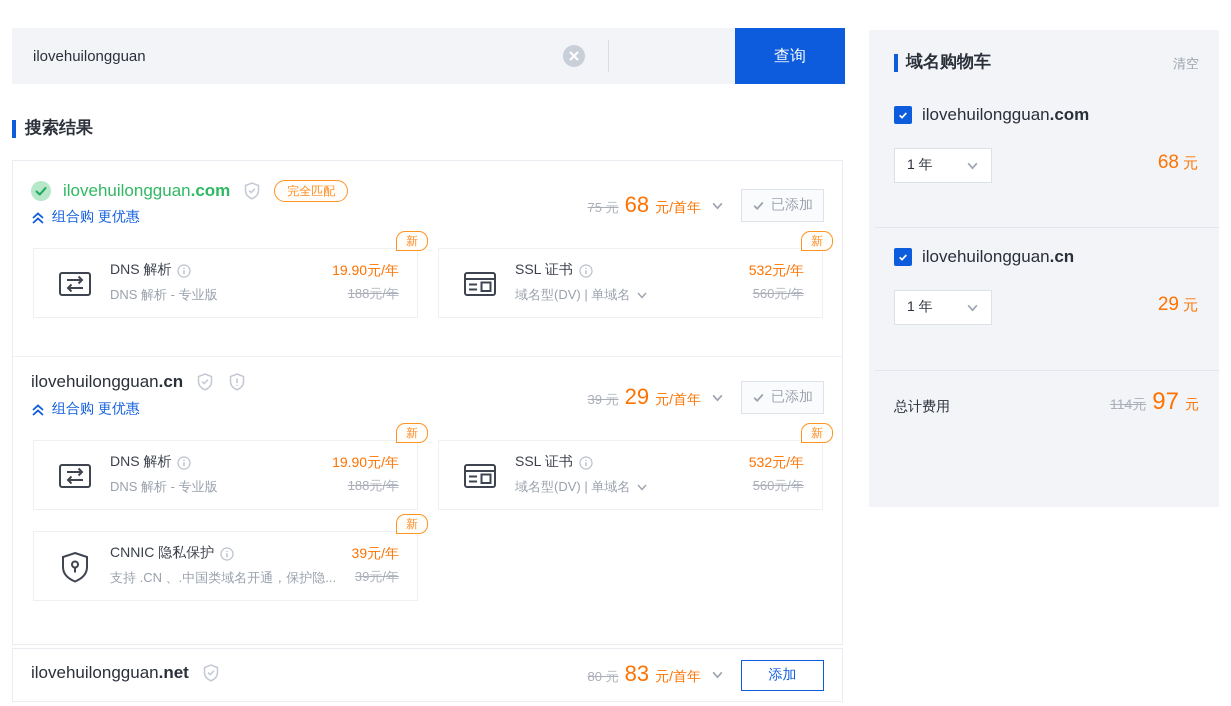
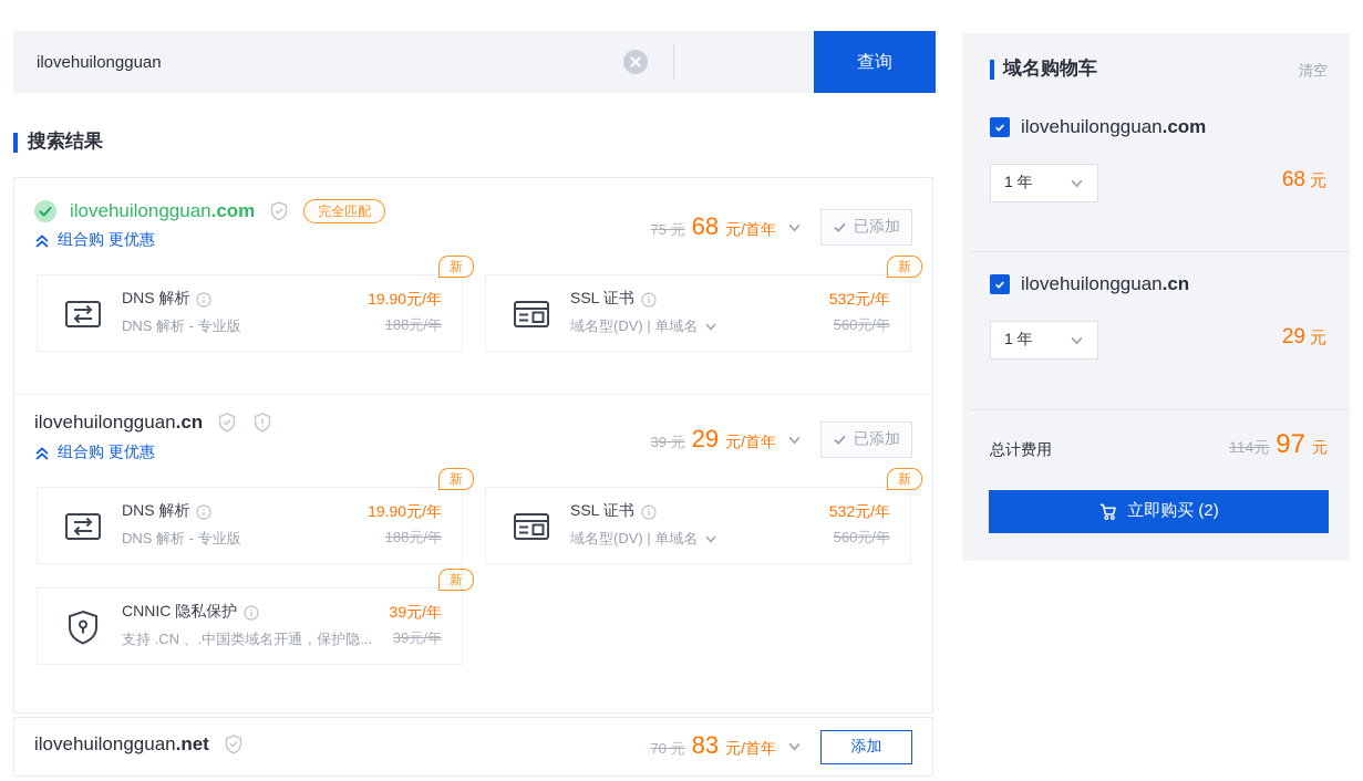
  ilovehuilongguan
  查询
  搜索结果
  ilovehuilongguan.com
  完全匹配
  75 元
  68
  元/首年
  已添加
  组合购 更优惠
  新
  DNS 解析
  DNS 解析 - 专业版
  19.90元/年
  188元/年
  新
  SSL 证书
  域名型(DV) | 单域名
  532元/年
  560元/年
  ilovehuilongguan.cn
  39 元
  29
  元/首年
  已添加
  组合购 更优惠
  新
  DNS 解析
  DNS 解析 - 专业版
  19.90元/年
  188元/年
  新
  SSL 证书
  域名型(DV) | 单域名
  532元/年
  560元/年
  新
  CNNIC 隐私保护
  支持 .CN 、.中国类域名开通，保护隐...
  39元/年
  39元/年
  ilovehuilongguan.net
- 80 元
+ 70 元
  83
  元/首年
  添加
  域名购物车
  清空
  ilovehuilongguan.com
  1 年
  68
  元
  ilovehuilongguan.cn
  1 年
  29
  元
  总计费用
  114元
  97
  元
+ 立即购买 (2)
